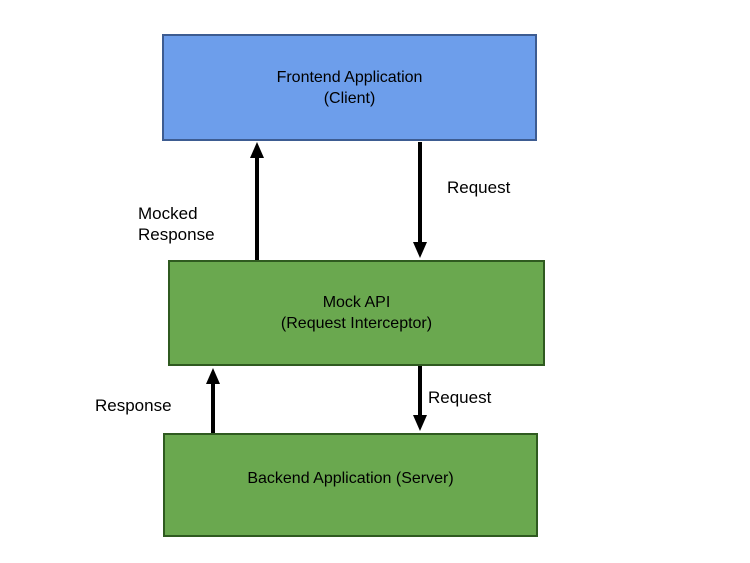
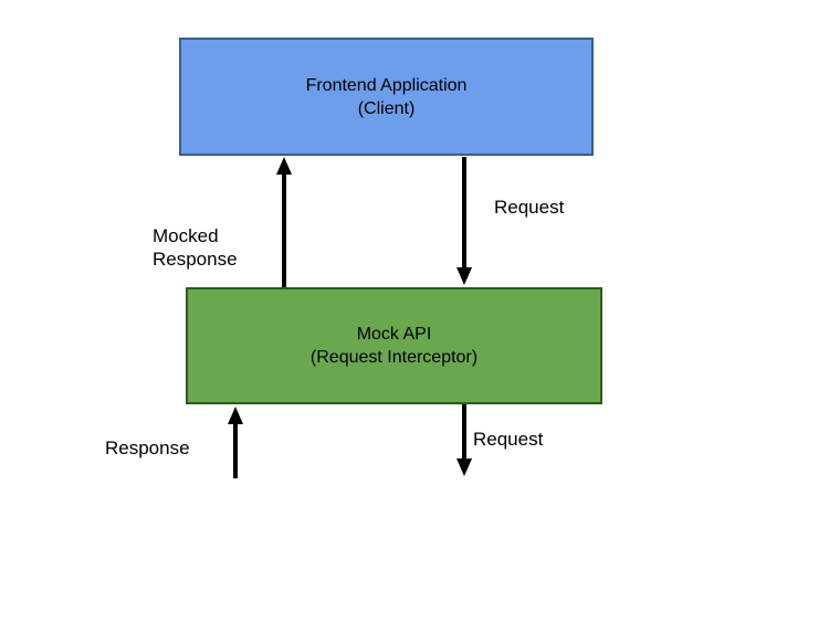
  Frontend Application
  (Client)
  Mock API
  (Request Interceptor)
- Backend Application (Server)
  Request
  Mocked Response
  Response
  Request
